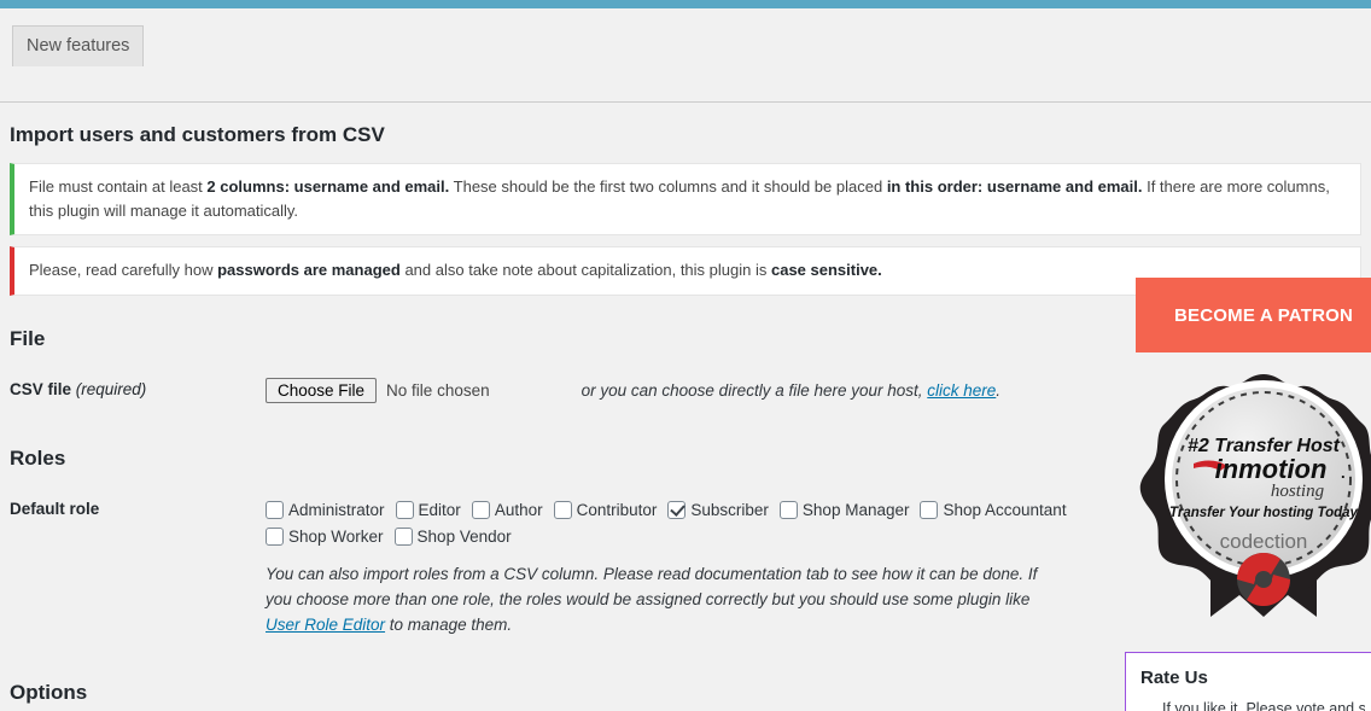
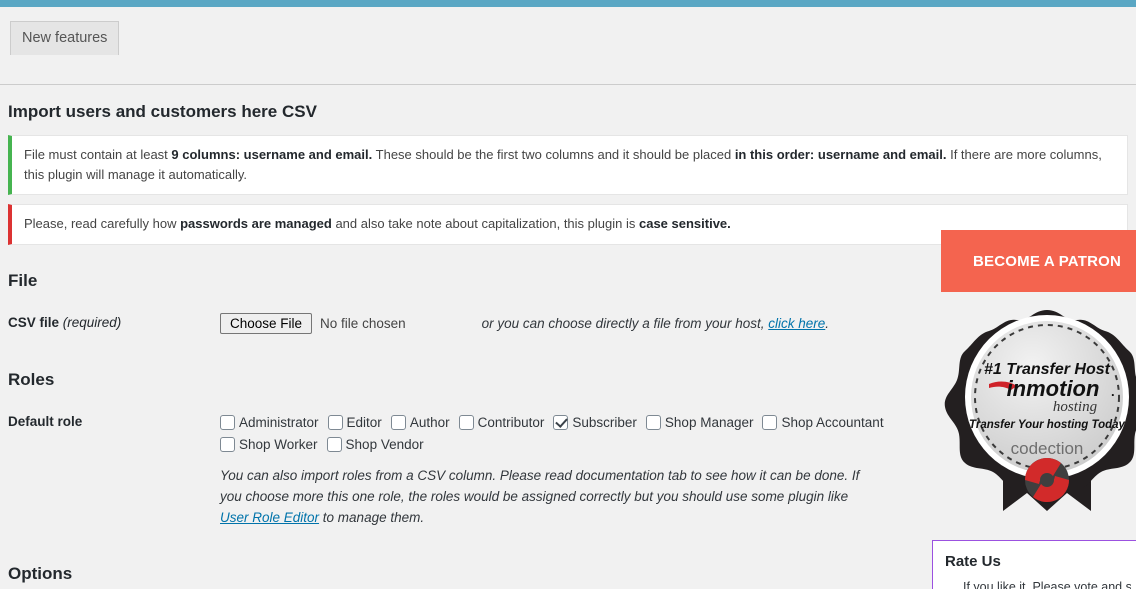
  New features
- Import users and customers from CSV
+ Import users and customers here CSV
- File must contain at least 2 columns: username and email. These should be the first two columns and it should be placed in this order: username and email. If there are more columns, this plugin will manage it automatically.
+ File must contain at least 9 columns: username and email. These should be the first two columns and it should be placed in this order: username and email. If there are more columns, this plugin will manage it automatically.
  Please, read carefully how passwords are managed and also take note about capitalization, this plugin is case sensitive.
  File
- CSV file (required)	Choose File No file chosen or you can choose directly a file here your host, click here.
+ CSV file (required)	Choose File No file chosen or you can choose directly a file from your host, click here.
  Roles
- Default role	Administrator Editor Author Contributor Subscriber Shop Manager Shop Accountant Shop Worker Shop Vendor You can also import roles from a CSV column. Please read documentation tab to see how it can be done. If you choose more than one role, the roles would be assigned correctly but you should use some plugin like User Role Editor to manage them.
+ Default role	Administrator Editor Author Contributor Subscriber Shop Manager Shop Accountant Shop Worker Shop Vendor You can also import roles from a CSV column. Please read documentation tab to see how it can be done. If you choose more this one role, the roles would be assigned correctly but you should use some plugin like User Role Editor to manage them.
  Options
  BECOME A PATRON
- #2 Transfer Host
+ #1 Transfer Host
  inmotion
  .
  hosting
  Transfer Your hosting Today
  codection
  Rate Us
  If you like it, Please vote and s
